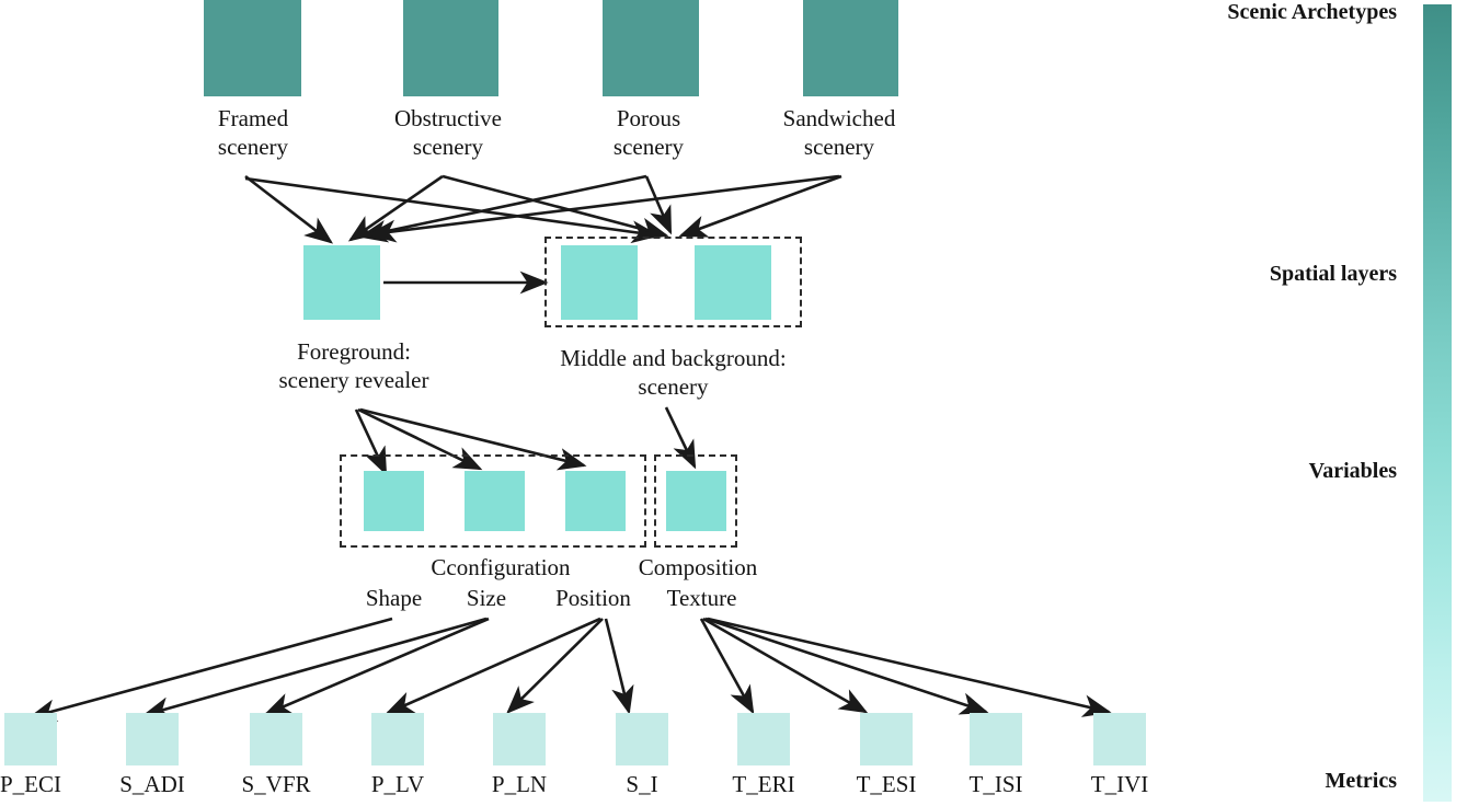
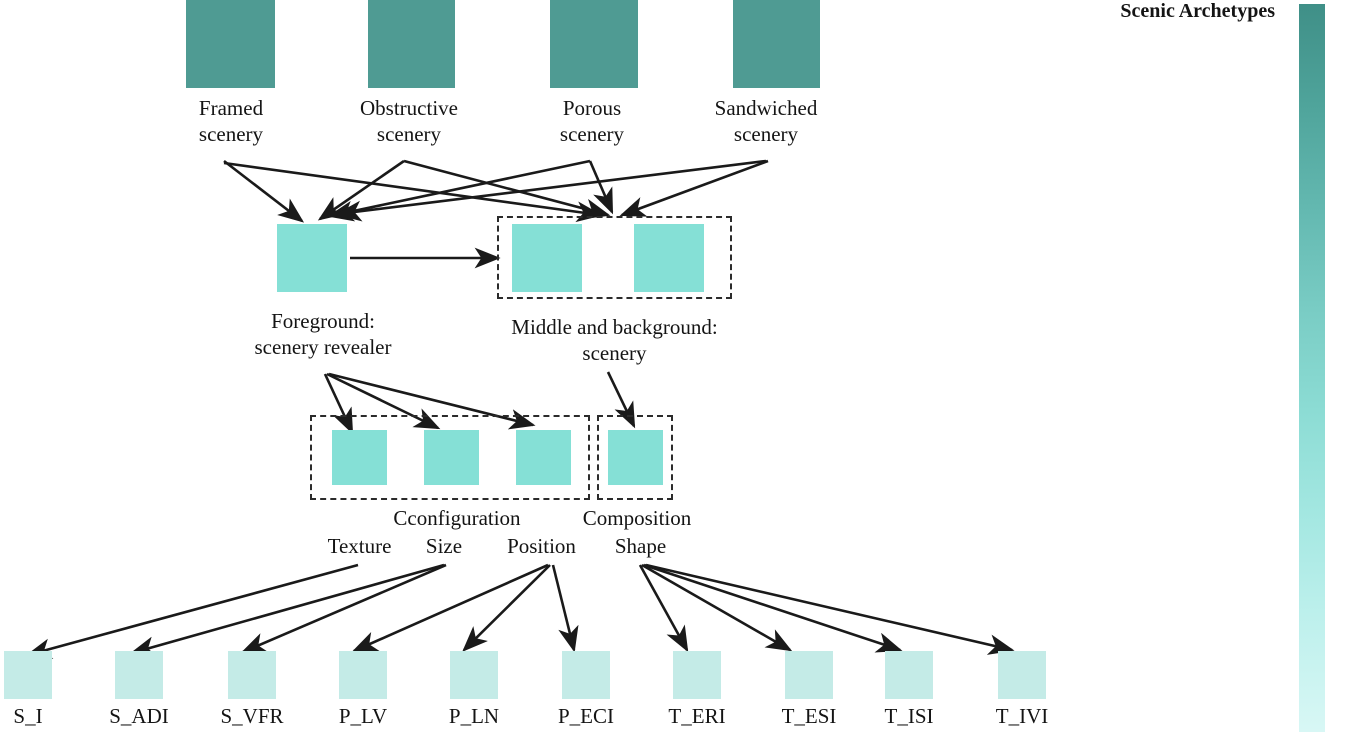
  Framed
  scenery
  Obstructive
  scenery
  Porous
  scenery
  Sandwiched
  scenery
  Foreground:
  scenery revealer
  Middle and background:
  scenery
  Cconfiguration
  Composition
- Shape
+ Texture
  Size
  Position
- Texture
+ Shape
- P_ECI
+ S_I
  S_ADI
  S_VFR
  P_LV
  P_LN
- S_I
+ P_ECI
  T_ERI
  T_ESI
  T_ISI
  T_IVI
  Scenic Archetypes
- Spatial layers
- Variables
- Metrics
